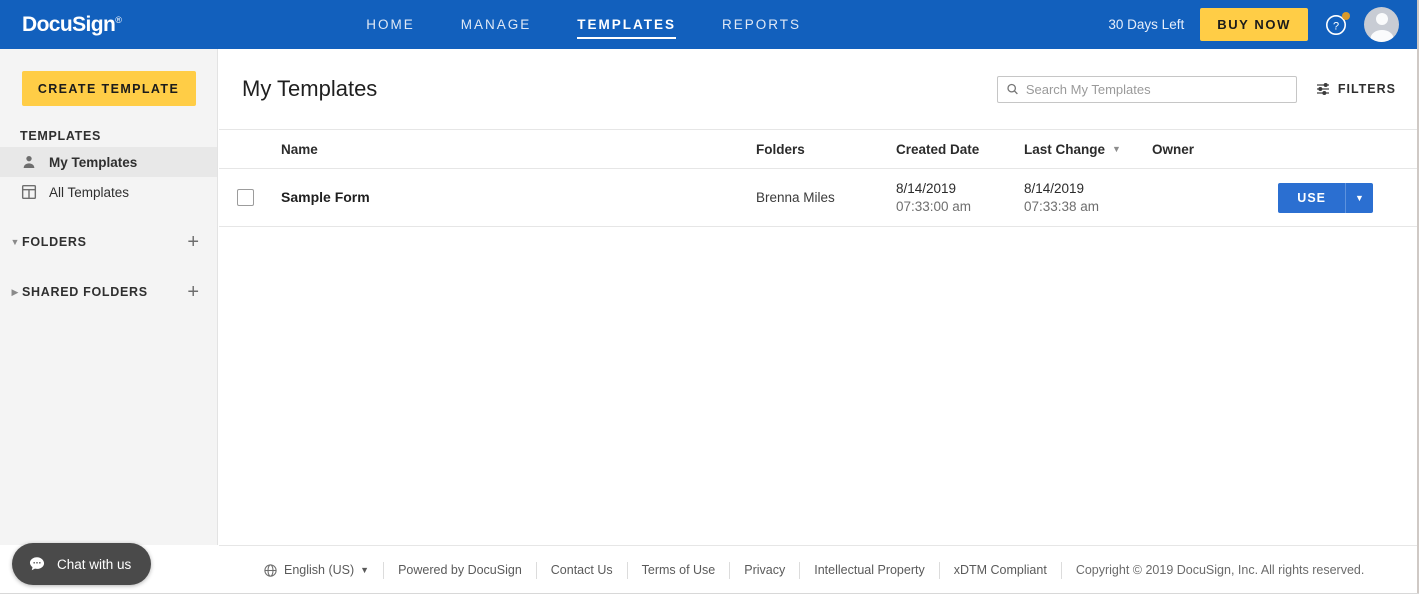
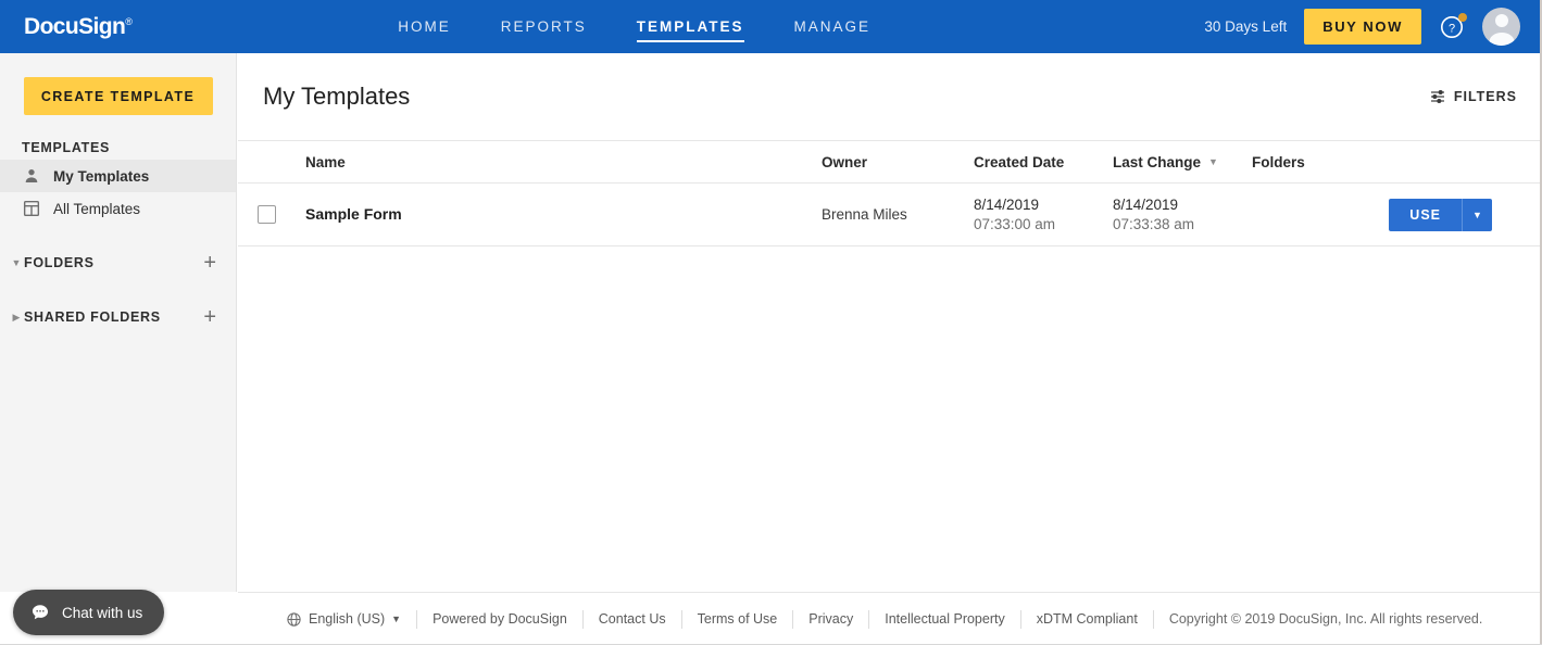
  DocuSign®
  HOME
- MANAGE
+ REPORTS
  TEMPLATES
- REPORTS
+ MANAGE
  30 Days Left
  BUY NOW
  ?
  CREATE TEMPLATE
  TEMPLATES
  My Templates
  All Templates
  ▼
  FOLDERS
  +
  ▶
  SHARED FOLDERS
  +
  My Templates
- Search My Templates
  FILTERS
  Name
- Folders
+ Owner
  Created Date
  Last Change
  ▼
- Owner
+ Folders
  Sample Form
  Brenna Miles
  8/14/2019
  07:33:00 am
  8/14/2019
  07:33:38 am
  USE
  ▼
  English (US)
  ▼
  Powered by DocuSign
  Contact Us
  Terms of Use
  Privacy
  Intellectual Property
  xDTM Compliant
  Copyright © 2019 DocuSign, Inc. All rights reserved.
  Chat with us
